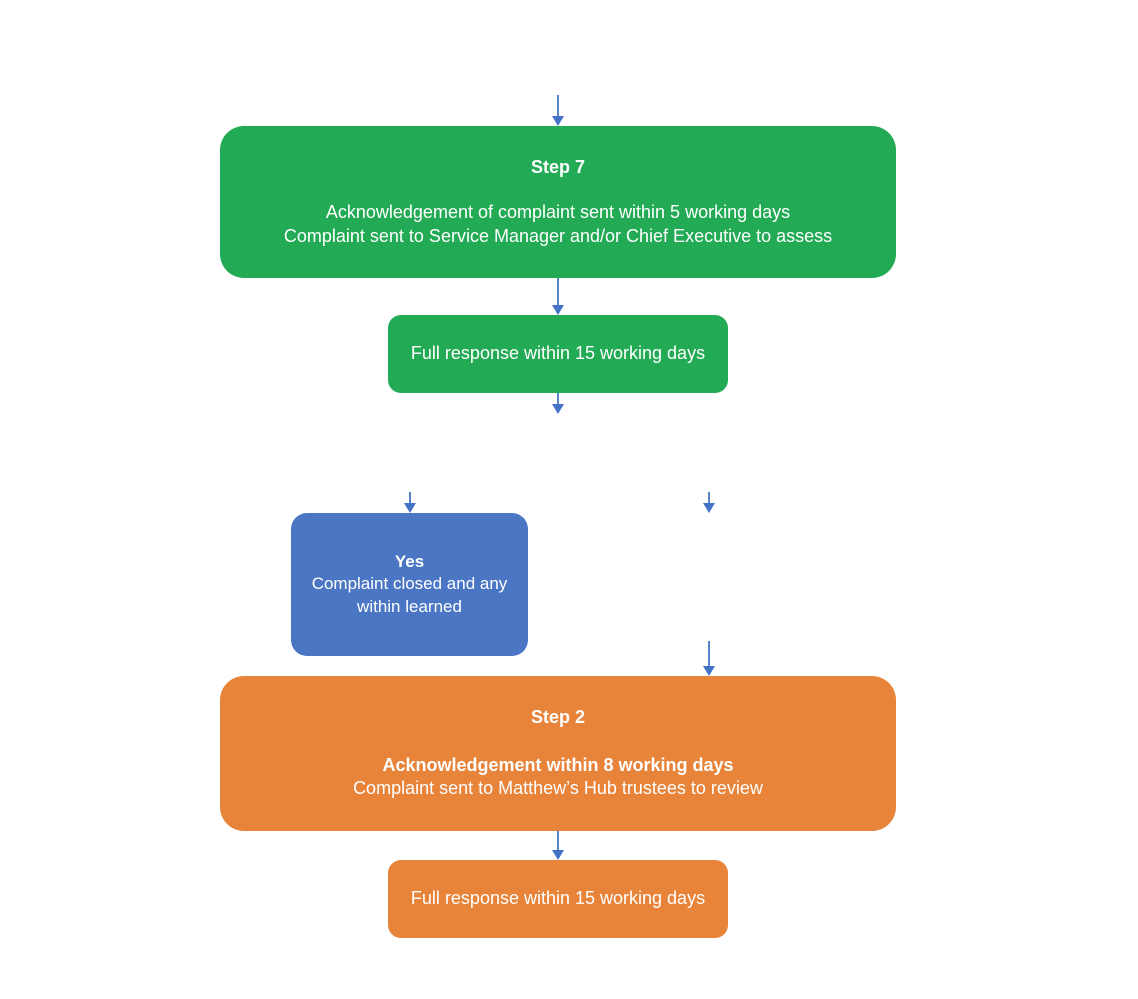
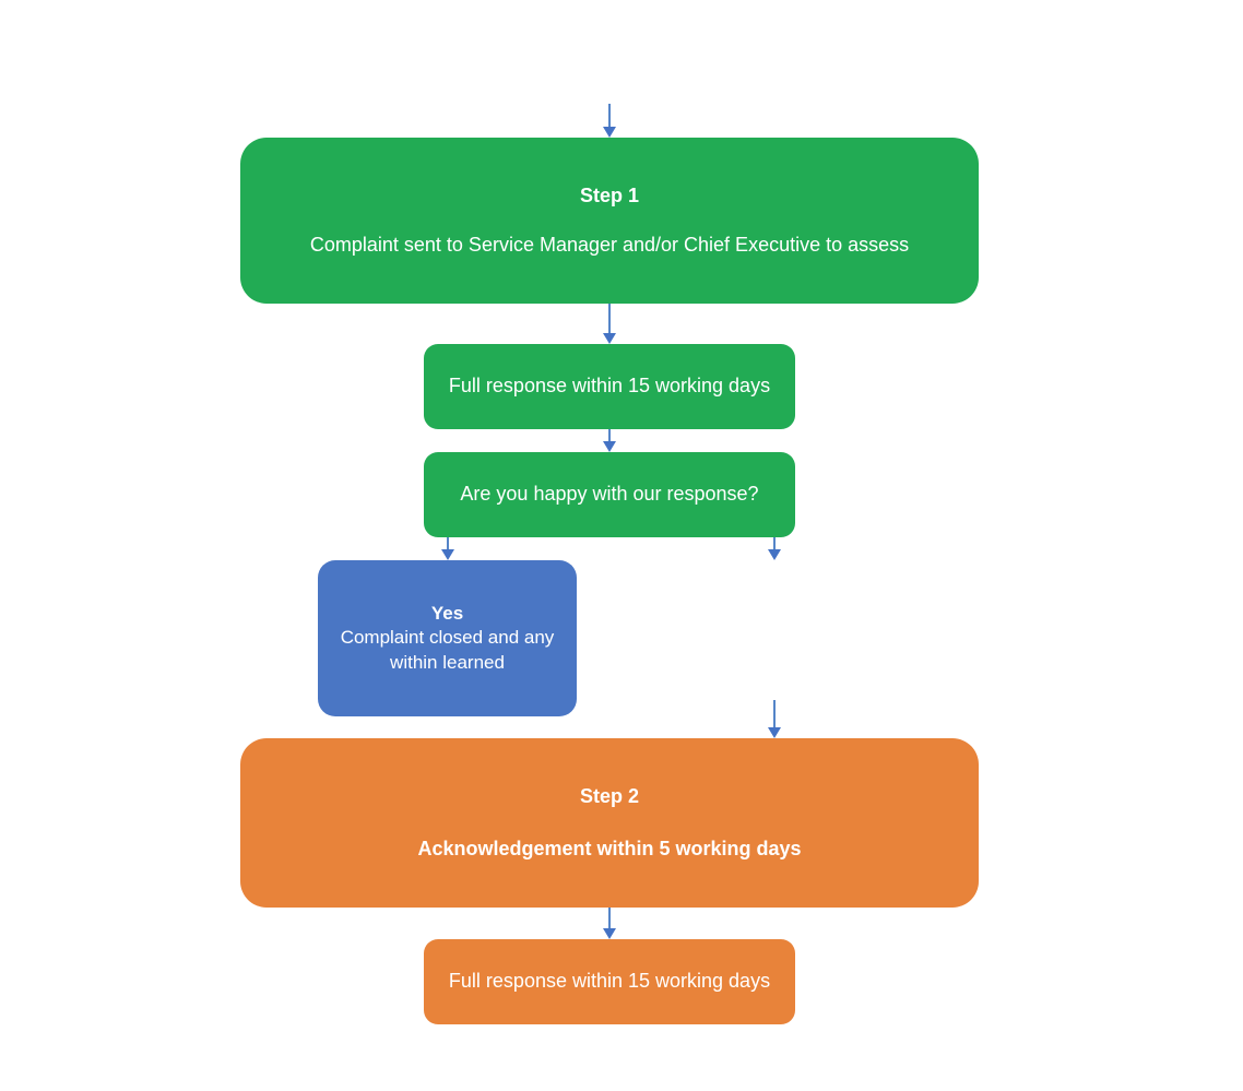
- Step 7
+ Step 1
- Acknowledgement of complaint sent within 5 working days
  Complaint sent to Service Manager and/or Chief Executive to assess
  Full response within 15 working days
+ Are you happy with our response?
  Yes
  Complaint closed and any within learned
  Step 2
- Acknowledgement within 8 working days
+ Acknowledgement within 5 working days
- Complaint sent to Matthew’s Hub trustees to review
  Full response within 15 working days
